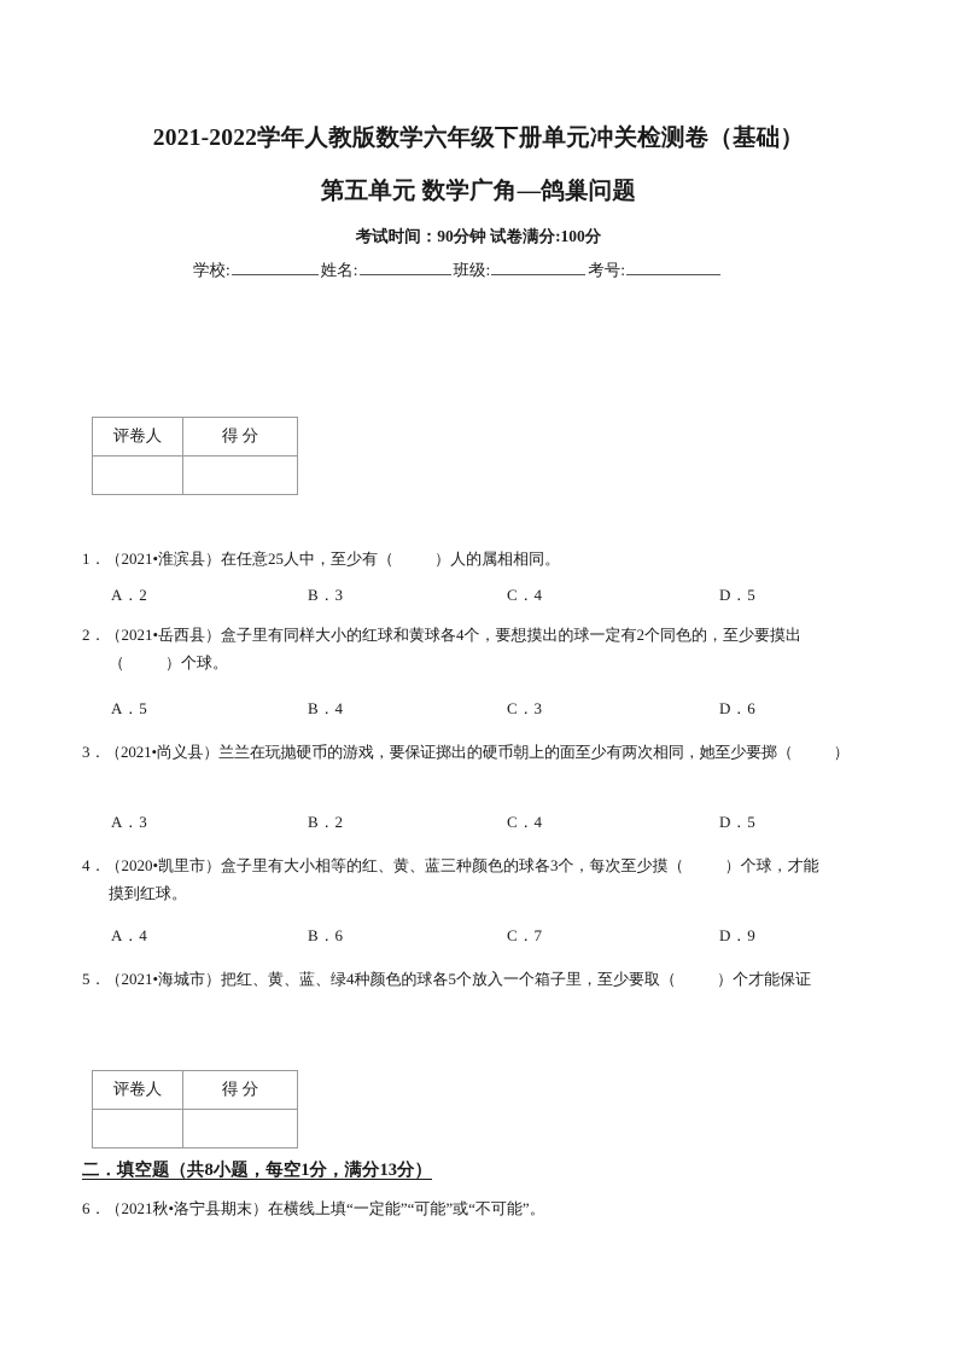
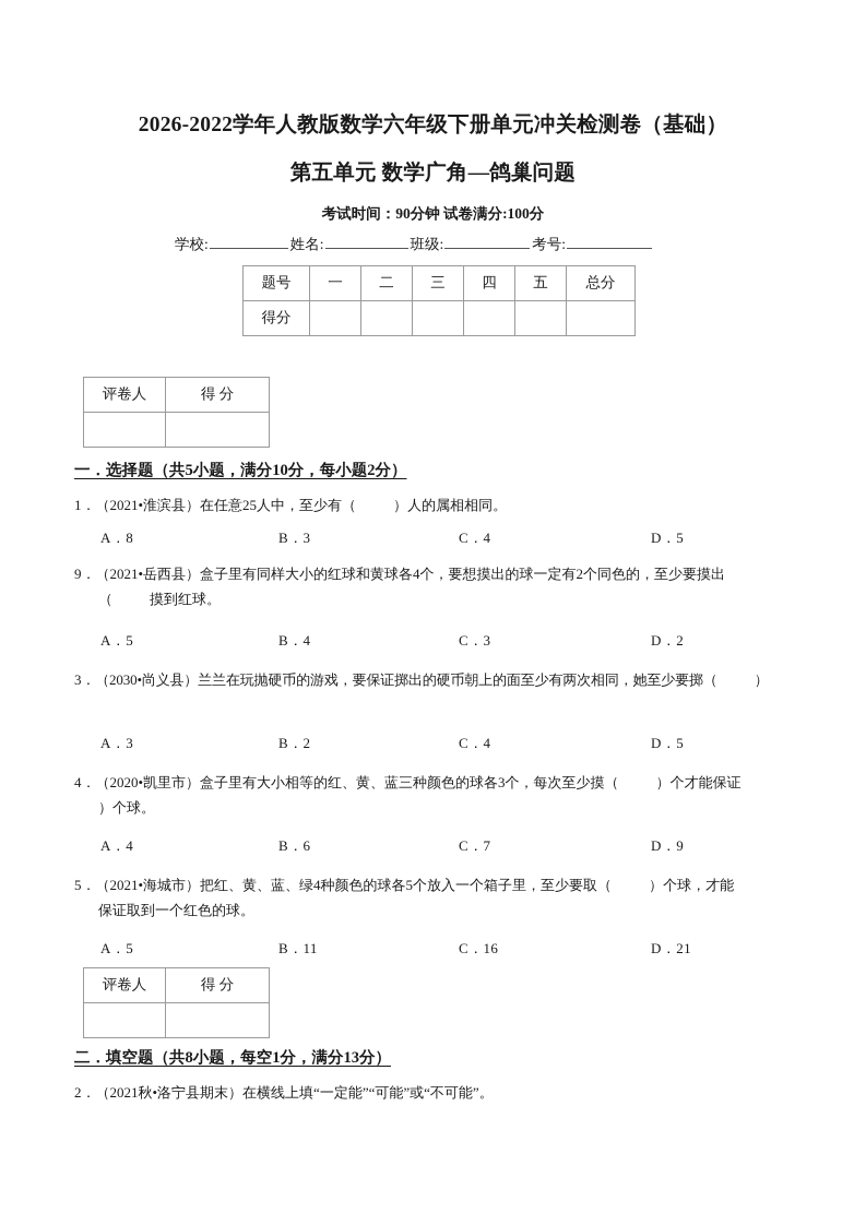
- 2021-2022学年人教版数学六年级下册单元冲关检测卷（基础）
+ 2026-2022学年人教版数学六年级下册单元冲关检测卷（基础）
  第五单元 数学广角—鸽巢问题
  考试时间：90分钟 试卷满分:100分
  学校:
  姓名:
  班级:
  考号:
+ 题号	一	二	三	四	五	总分
+ 得分
  评卷人	得 分
+ 一．选择题（共5小题，满分10分，每小题2分）
  1．（2021•淮滨县）在任意25人中，至少有（ ）人的属相相同。
- A．2 B．3 C．4 D．5
+ A．8 B．3 C．4 D．5
- 2．（2021•岳西县）盒子里有同样大小的红球和黄球各4个，要想摸出的球一定有2个同色的，至少要摸出
+ 9．（2021•岳西县）盒子里有同样大小的红球和黄球各4个，要想摸出的球一定有2个同色的，至少要摸出
- （ ）个球。
+ （ 摸到红球。
- A．5 B．4 C．3 D．6
+ A．5 B．4 C．3 D．2
- 3．（2021•尚义县）兰兰在玩抛硬币的游戏，要保证掷出的硬币朝上的面至少有两次相同，她至少要掷（ ）
+ 3．（2030•尚义县）兰兰在玩抛硬币的游戏，要保证掷出的硬币朝上的面至少有两次相同，她至少要掷（ ）
  A．3 B．2 C．4 D．5
- 4．（2020•凯里市）盒子里有大小相等的红、黄、蓝三种颜色的球各3个，每次至少摸（ ）个球，才能
+ 4．（2020•凯里市）盒子里有大小相等的红、黄、蓝三种颜色的球各3个，每次至少摸（ ）个才能保证
- 摸到红球。
+ ）个球。
  A．4 B．6 C．7 D．9
- 5．（2021•海城市）把红、黄、蓝、绿4种颜色的球各5个放入一个箱子里，至少要取（ ）个才能保证
+ 5．（2021•海城市）把红、黄、蓝、绿4种颜色的球各5个放入一个箱子里，至少要取（ ）个球，才能
+ 保证取到一个红色的球。
+ A．5 B．11 C．16 D．21
  评卷人	得 分
  二．填空题（共8小题，每空1分，满分13分）
- 6．（2021秋•洛宁县期末）在横线上填“一定能”“可能”或“不可能”。
+ 2．（2021秋•洛宁县期末）在横线上填“一定能”“可能”或“不可能”。
